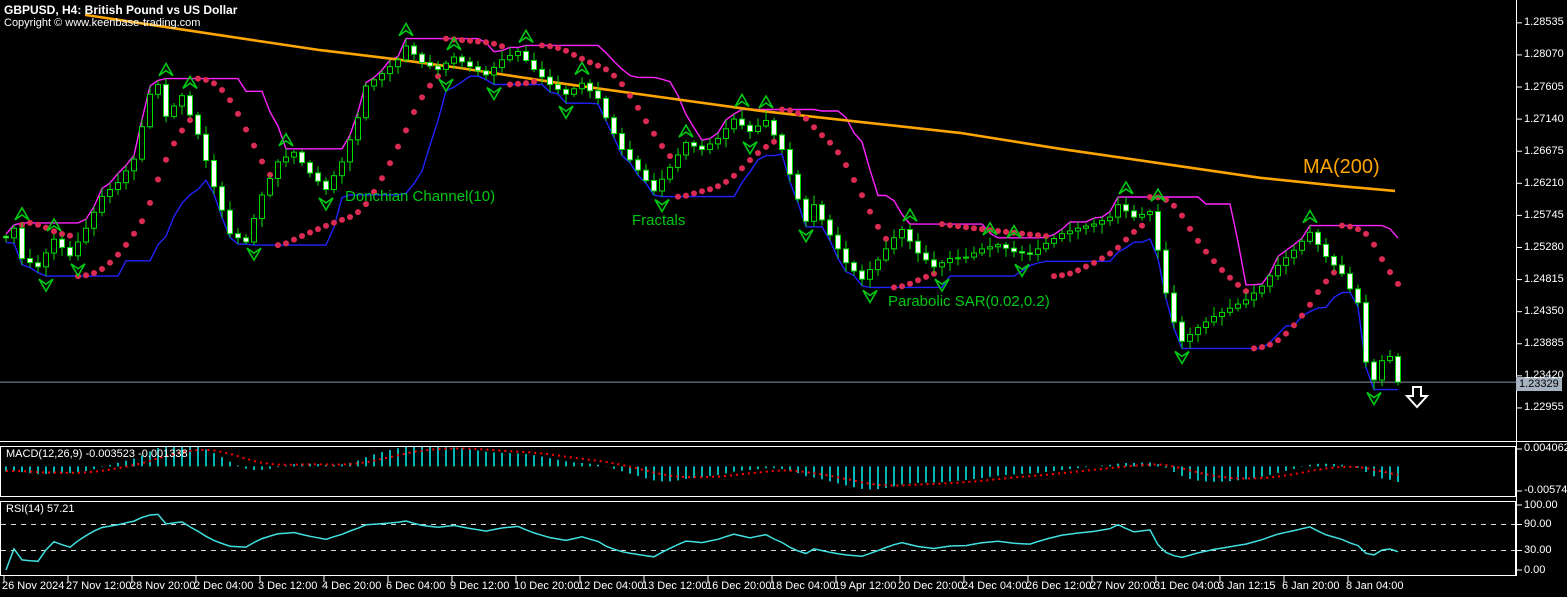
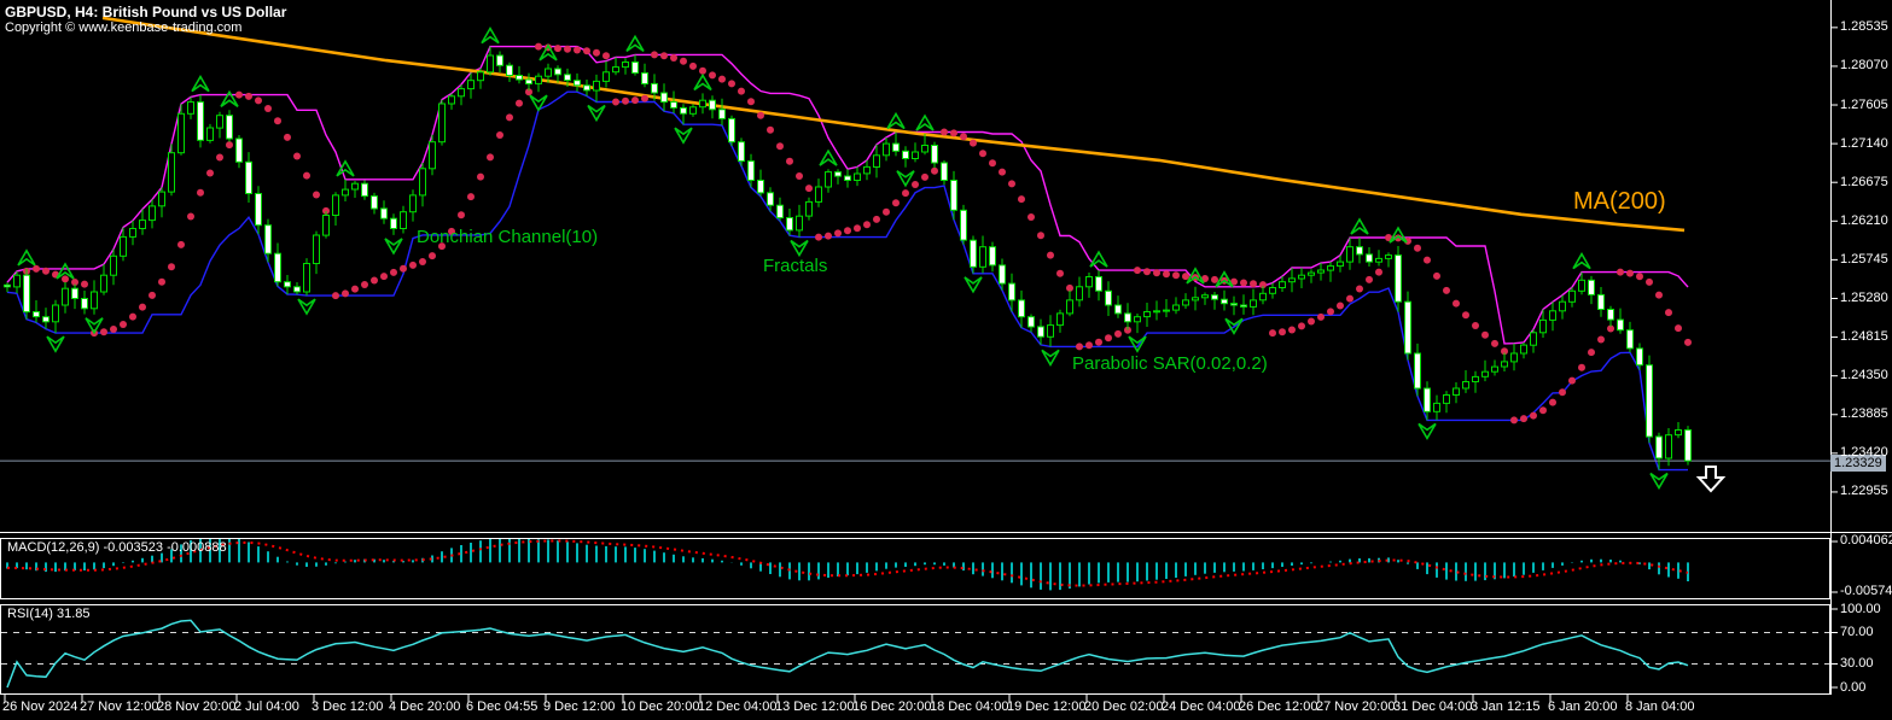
  GBPUSD, H4: British Pound vs US Dollar
  Copyright © www.keenbase-trading.com
  Donchian Channel(10)
  Fractals
  Parabolic SAR(0.02,0.2)
  MA(200)
- MACD(12,26,9) -0.003523 -0.001338
+ MACD(12,26,9) -0.003523 -0.000888
- RSI(14) 57.21
+ RSI(14) 31.85
  1.23329
  1.28535
  1.28070
  1.27605
  1.27140
  1.26675
  1.26210
  1.25745
  1.25280
  1.24815
  1.24350
  1.23885
  1.23420
  1.22955
  0.00406
  -0.00574
  100.00
- 90.00
+ 70.00
  30.00
  0.00
  26 Nov 2024
  27 Nov 12:00
  28 Nov 20:00
- 2 Dec 04:00
+ 2 Jul 04:00
  3 Dec 12:00
  4 Dec 20:00
- 6 Dec 04:00
+ 6 Dec 04:55
  9 Dec 12:00
  10 Dec 20:00
  12 Dec 04:00
  13 Dec 12:00
  16 Dec 20:00
  18 Dec 04:00
- 19 Apr 12:00
+ 19 Dec 12:00
- 20 Dec 20:00
+ 20 Dec 02:00
  24 Dec 04:00
  26 Dec 12:00
  27 Nov 20:00
  31 Dec 04:00
  3 Jan 12:15
  6 Jan 20:00
  8 Jan 04:00
